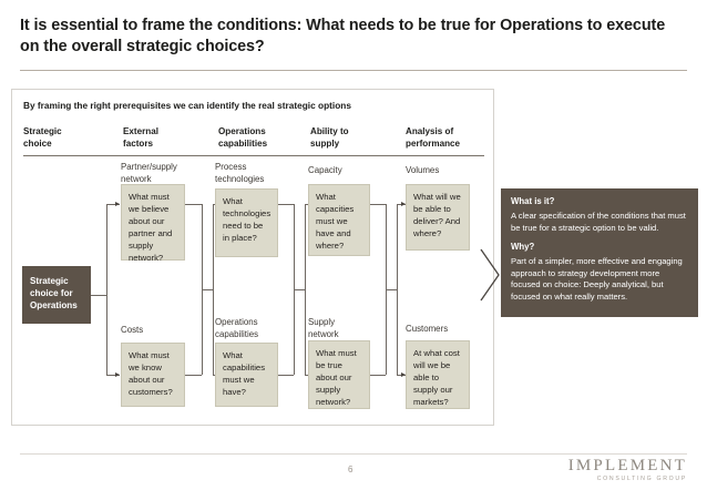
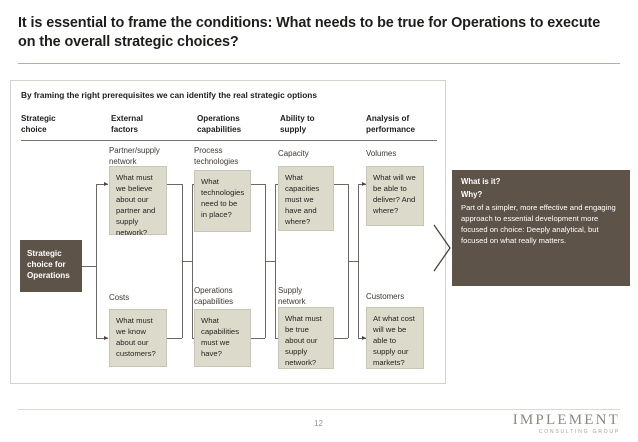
  It is essential to frame the conditions: What needs to be true for Operations to execute on the overall strategic choices?
  By framing the right prerequisites we can identify the real strategic options
  Strategic
  choice
  External
  factors
  Operations
  capabilities
  Ability to
  supply
  Analysis of
  performance
  Strategic
  choice for
  Operations
  Partner/supply
  network
  What must
  we believe
  about our
  partner and
  supply
  network?
  Costs
  What must
  we know
  about our
  customers?
  Process
  technologies
  What
  technologies
  need to be
  in place?
  Operations
  capabilities
  What
  capabilities
  must we
  have?
  Capacity
  What
  capacities
  must we
  have and
  where?
  Supply
  network
  What must
  be true
  about our
  supply
  network?
  Volumes
  What will we
  be able to
  deliver? And
  where?
  Customers
  At what cost
  will we be
  able to
  supply our
  markets?
  What is it?
- A clear specification of the conditions that must be true for a strategic option to be valid.
  Why?
- Part of a simpler, more effective and engaging approach to strategy development more focused on choice: Deeply analytical, but focused on what really matters.
+ Part of a simpler, more effective and engaging approach to essential development more focused on choice: Deeply analytical, but focused on what really matters.
- 6
+ 12
  IMPLEMENT
